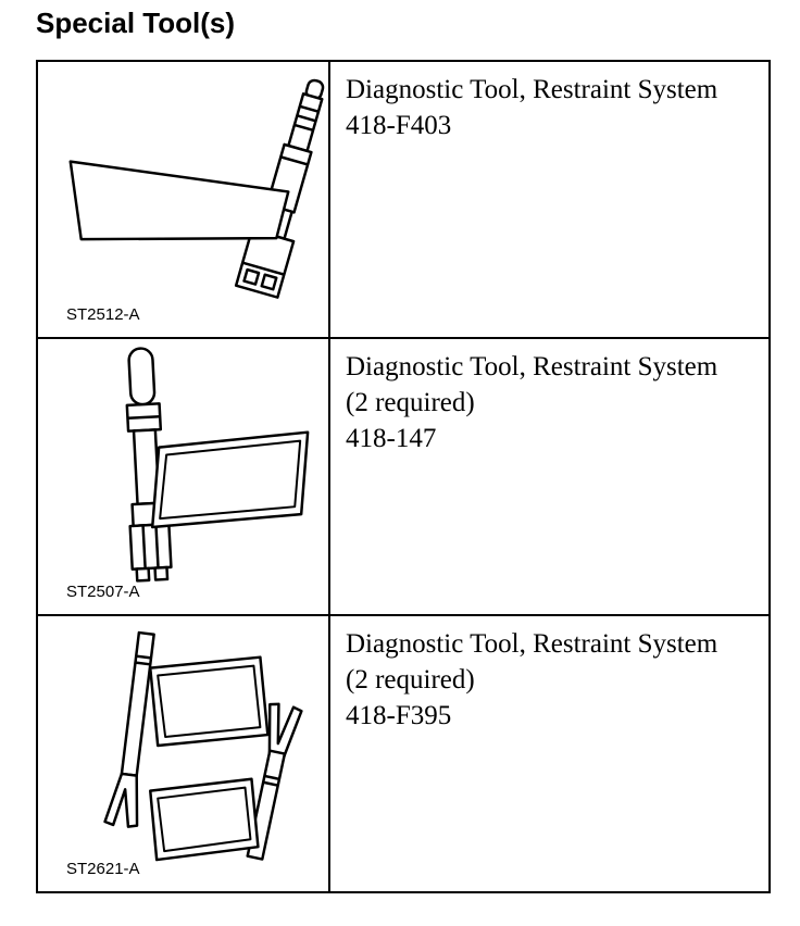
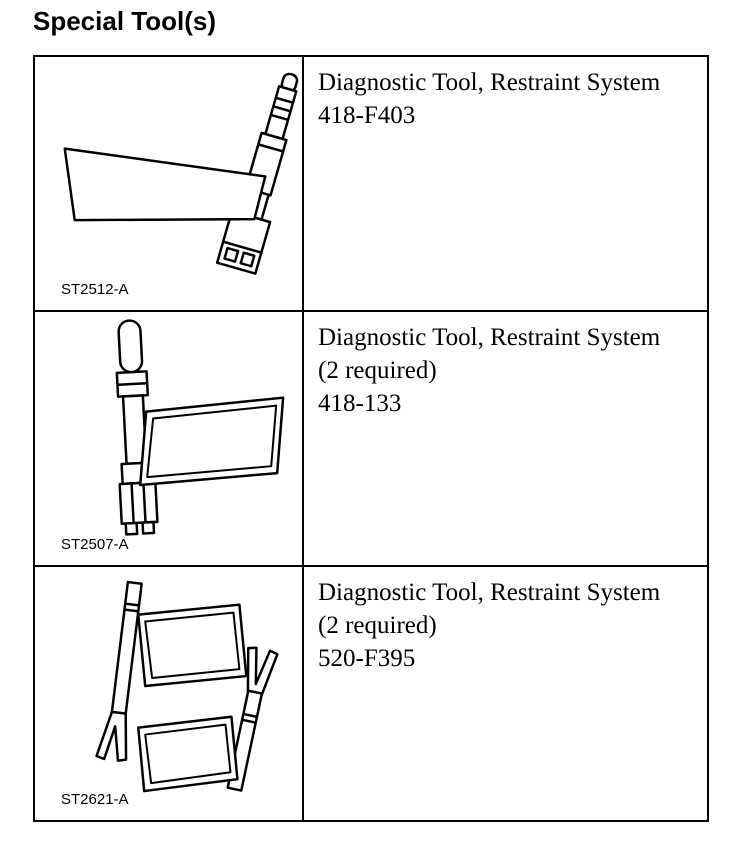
  Special Tool(s)
  ST2512-A	Diagnostic Tool, Restraint System 418-F403
- ST2507-A	Diagnostic Tool, Restraint System (2 required) 418-147
+ ST2507-A	Diagnostic Tool, Restraint System (2 required) 418-133
- ST2621-A	Diagnostic Tool, Restraint System (2 required) 418-F395
+ ST2621-A	Diagnostic Tool, Restraint System (2 required) 520-F395
